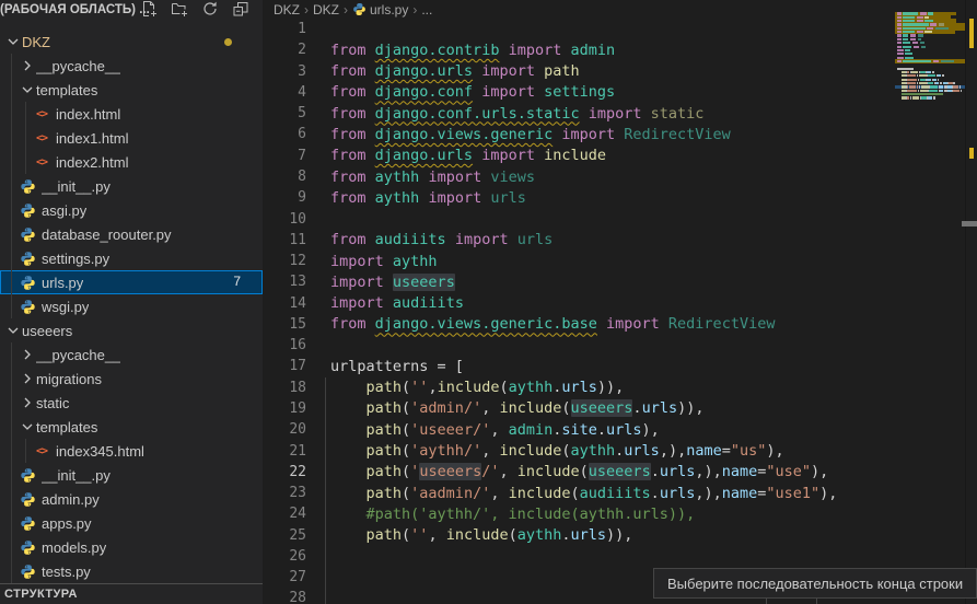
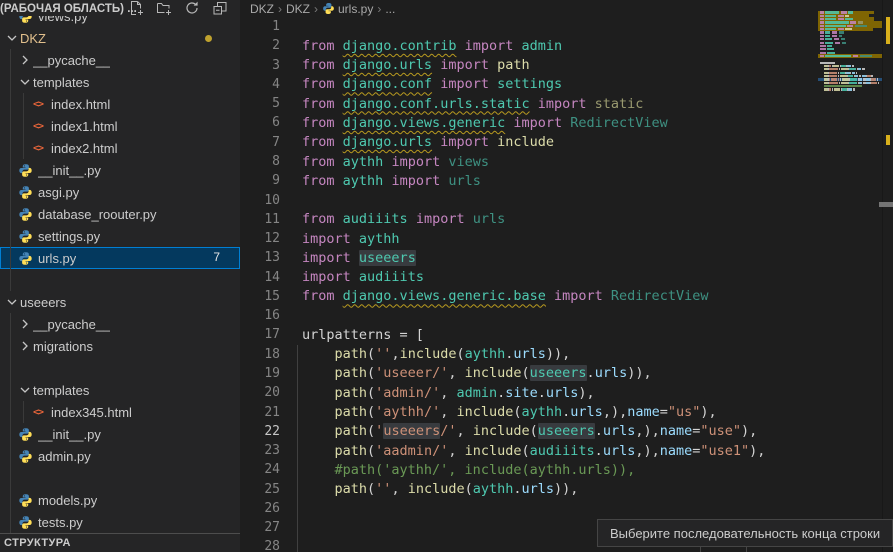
+ views.py
  DKZ
  __pycache__
  templates
  <>
  index.html
  <>
  index1.html
  <>
  index2.html
  __init__.py
  asgi.py
  database_roouter.py
  settings.py
  urls.py
  7
- wsgi.py
  useeers
  __pycache__
  migrations
- static
  templates
  <>
  index345.html
  __init__.py
  admin.py
- apps.py
  models.py
  tests.py
  (РАБОЧАЯ ОБЛАСТЬ) ..
  СТРУКТУРА
  DKZ
  ›
  DKZ
  ›
  urls.py
  ›
  ...
  1
  2
  from django.contrib import admin
  3
  from django.urls import path
  4
  from django.conf import settings
  5
  from django.conf.urls.static import static
  6
  from django.views.generic import RedirectView
  7
  from django.urls import include
  8
  from aythh import views
  9
  from aythh import urls
  10
  11
  from audiiits import urls
  12
  import aythh
  13
  import useeers
  14
  import audiiits
  15
  from django.views.generic.base import RedirectView
  16
  17
  urlpatterns = [
  18
  path('',include(aythh.urls)),
  19
- path('admin/', include(useeers.urls)),
+ path('useeer/', include(useeers.urls)),
  20
- path('useeer/', admin.site.urls),
+ path('admin/', admin.site.urls),
  21
  path('aythh/', include(aythh.urls,),name="us"),
  22
  path('useeers/', include(useeers.urls,),name="use"),
  23
  path('aadmin/', include(audiiits.urls,),name="use1"),
  24
  #path('aythh/', include(aythh.urls)),
  25
  path('', include(aythh.urls)),
  26
  27
  28
  Выберите последовательность конца строки
